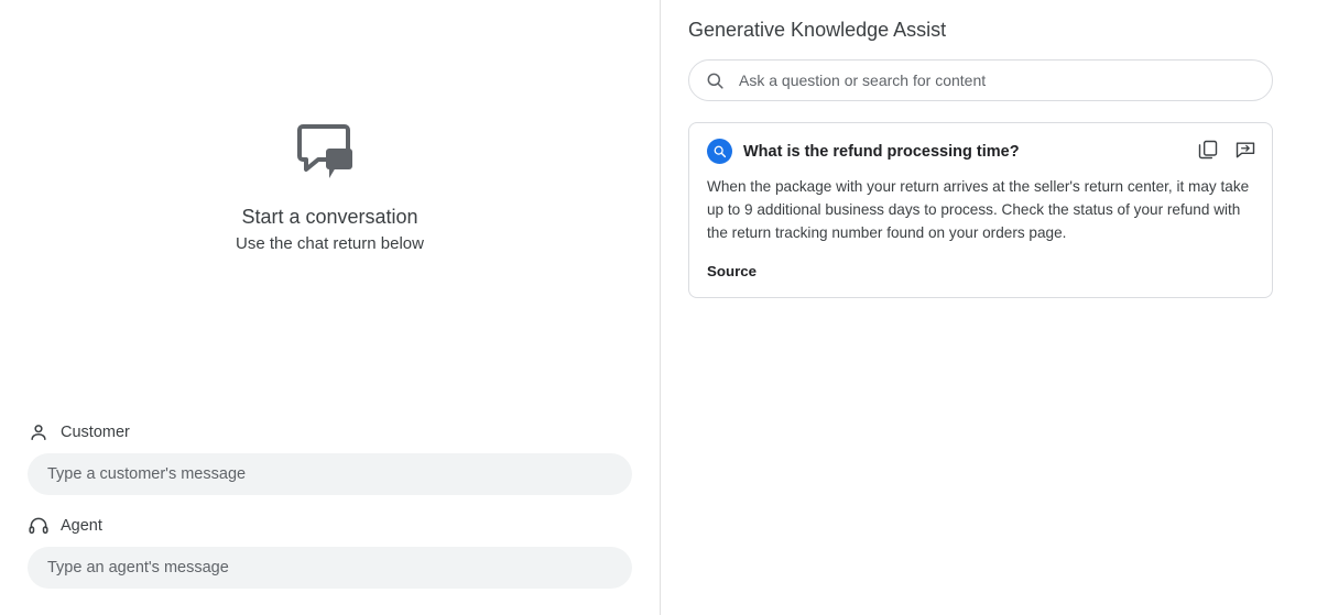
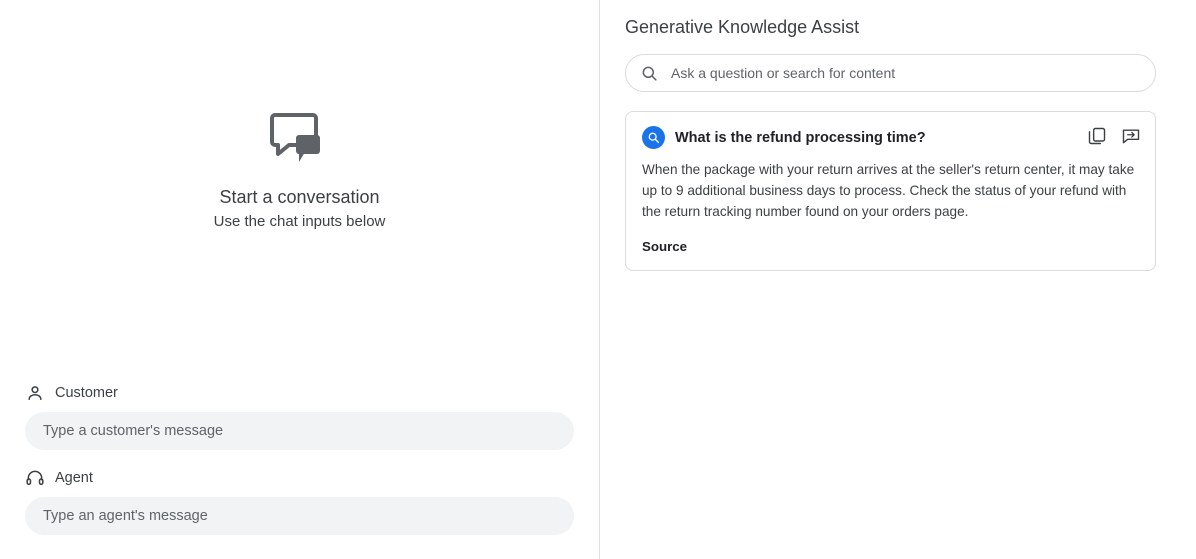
  Start a conversation
- Use the chat return below
+ Use the chat inputs below
  Customer
  Type a customer's message
  Agent
  Type an agent's message
  Generative Knowledge Assist
  Ask a question or search for content
  What is the refund processing time?
  When the package with your return arrives at the seller's return center, it may take up to 9 additional business days to process. Check the status of your refund with the return tracking number found on your orders page.
  Source
